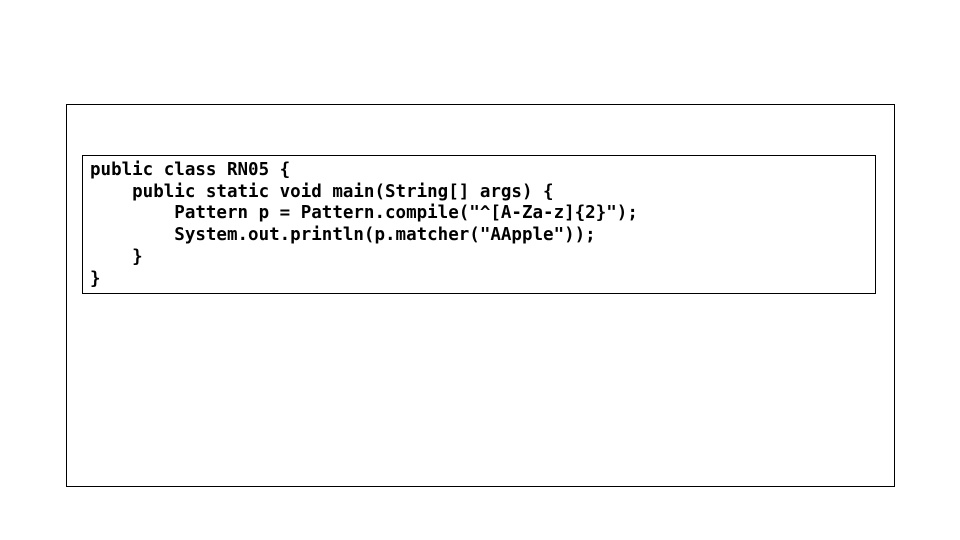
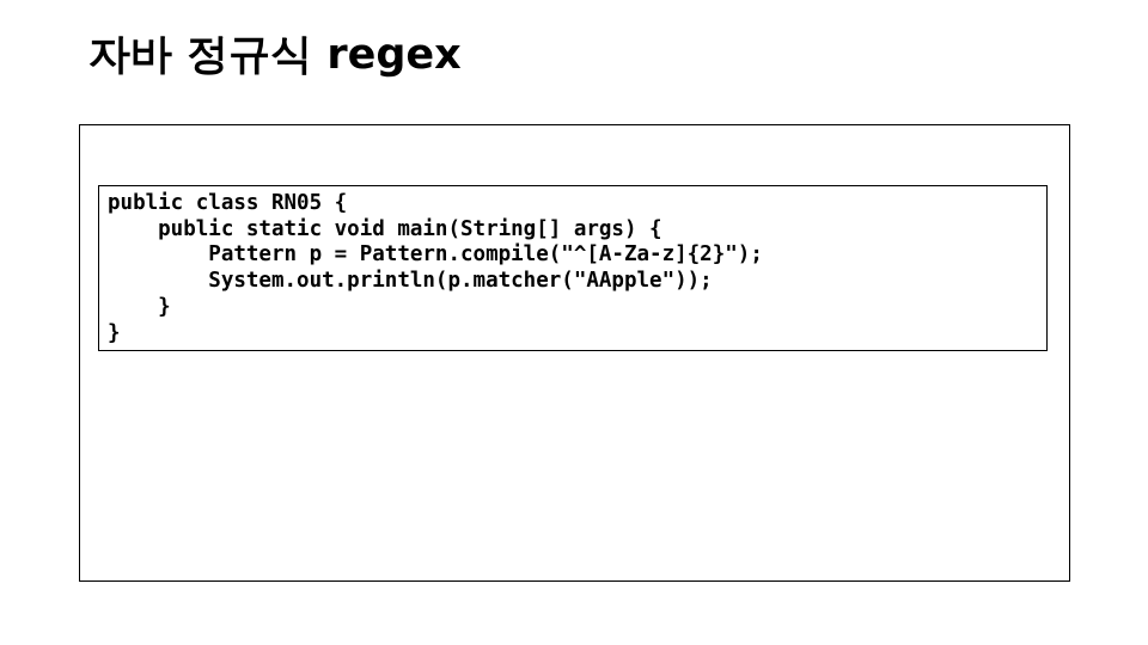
+ 자바 정규식 regex
  public class RN05 {
  public static void main(String[] args) {
  Pattern p = Pattern.compile("^[A-Za-z]{2}");
  System.out.println(p.matcher("AApple"));
  }
  }
